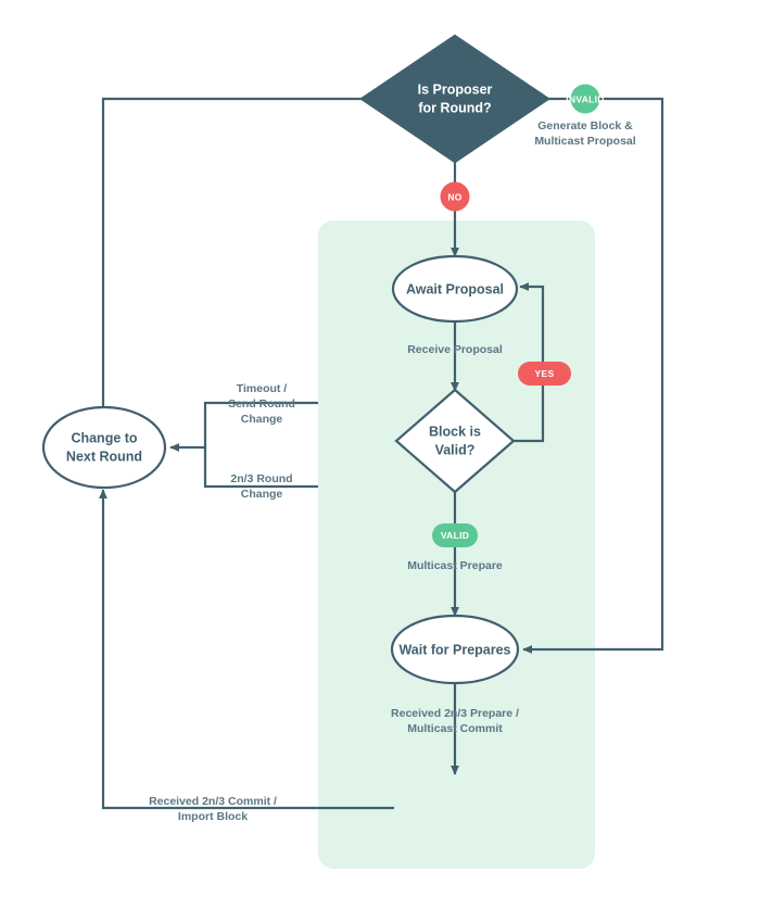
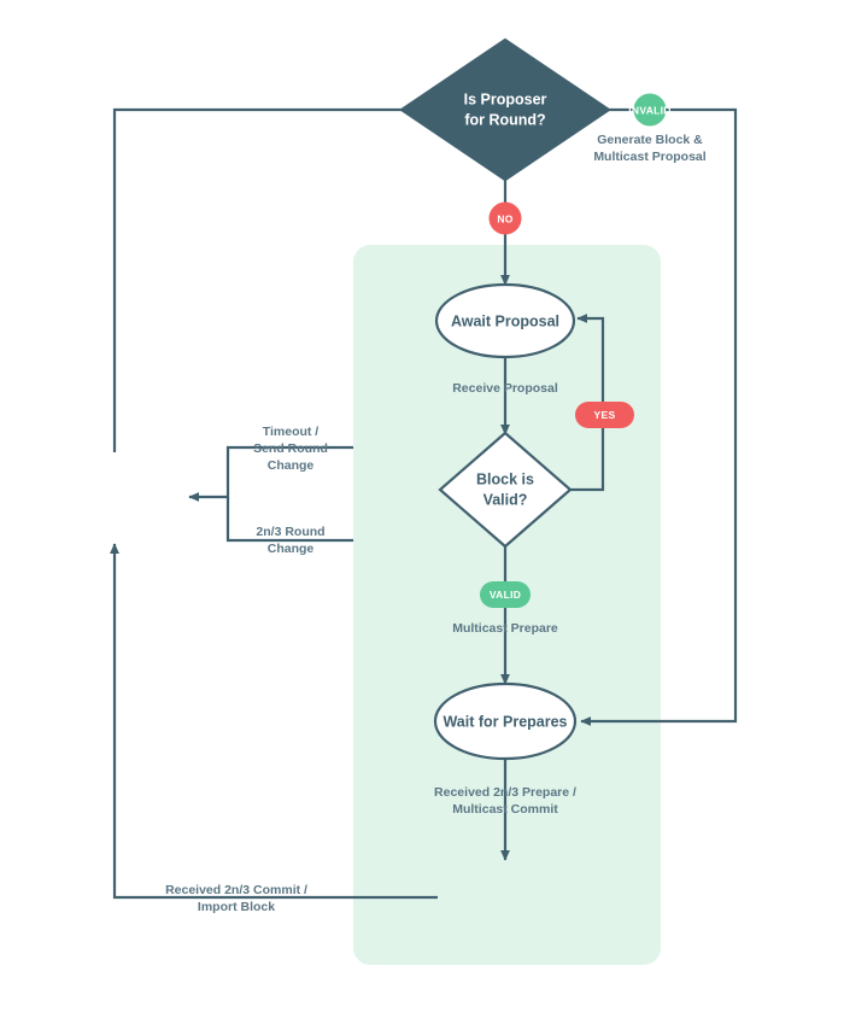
  Is Proposer
  for Round?
  Await Proposal
  Block is
  Valid?
  Wait for Prepares
- Change to
- Next Round
  INVALID
  NO
  YES
  VALID
  Generate Block &
  Multicast Proposal
  Receive Proposal
  Multicast Prepare
  Received 2n/3 Prepare /
  Multicast Commit
  Received 2n/3 Commit /
  Import Block
  Timeout /
  Send Round
  Change
  2n/3 Round
  Change
